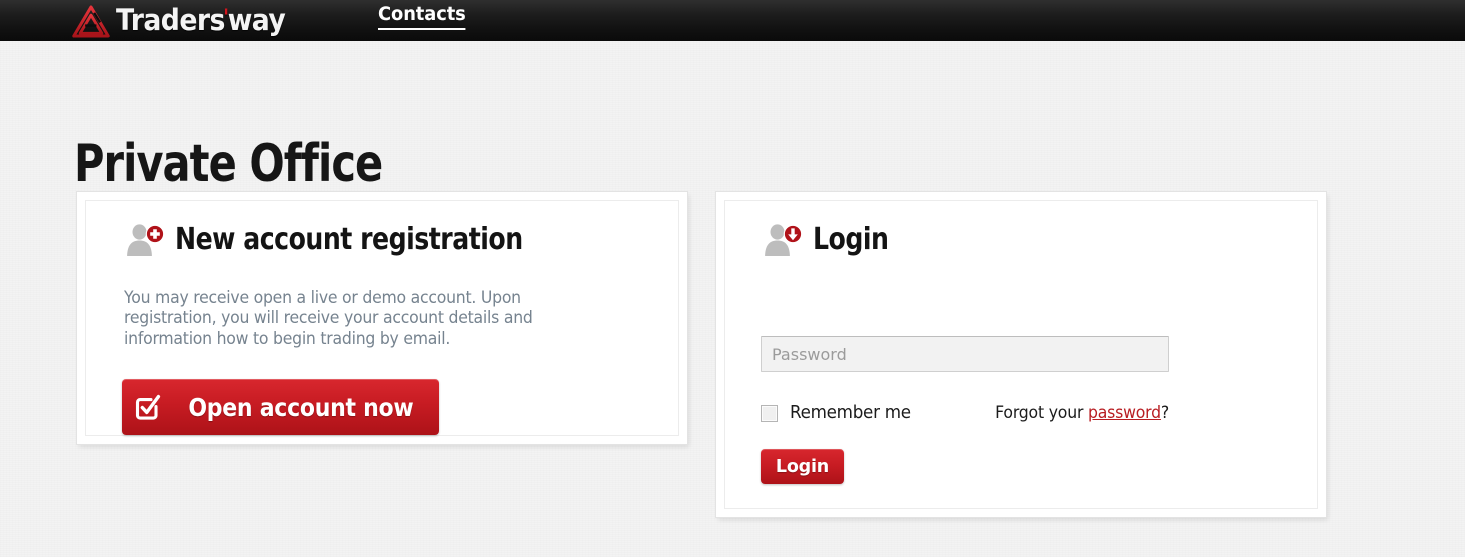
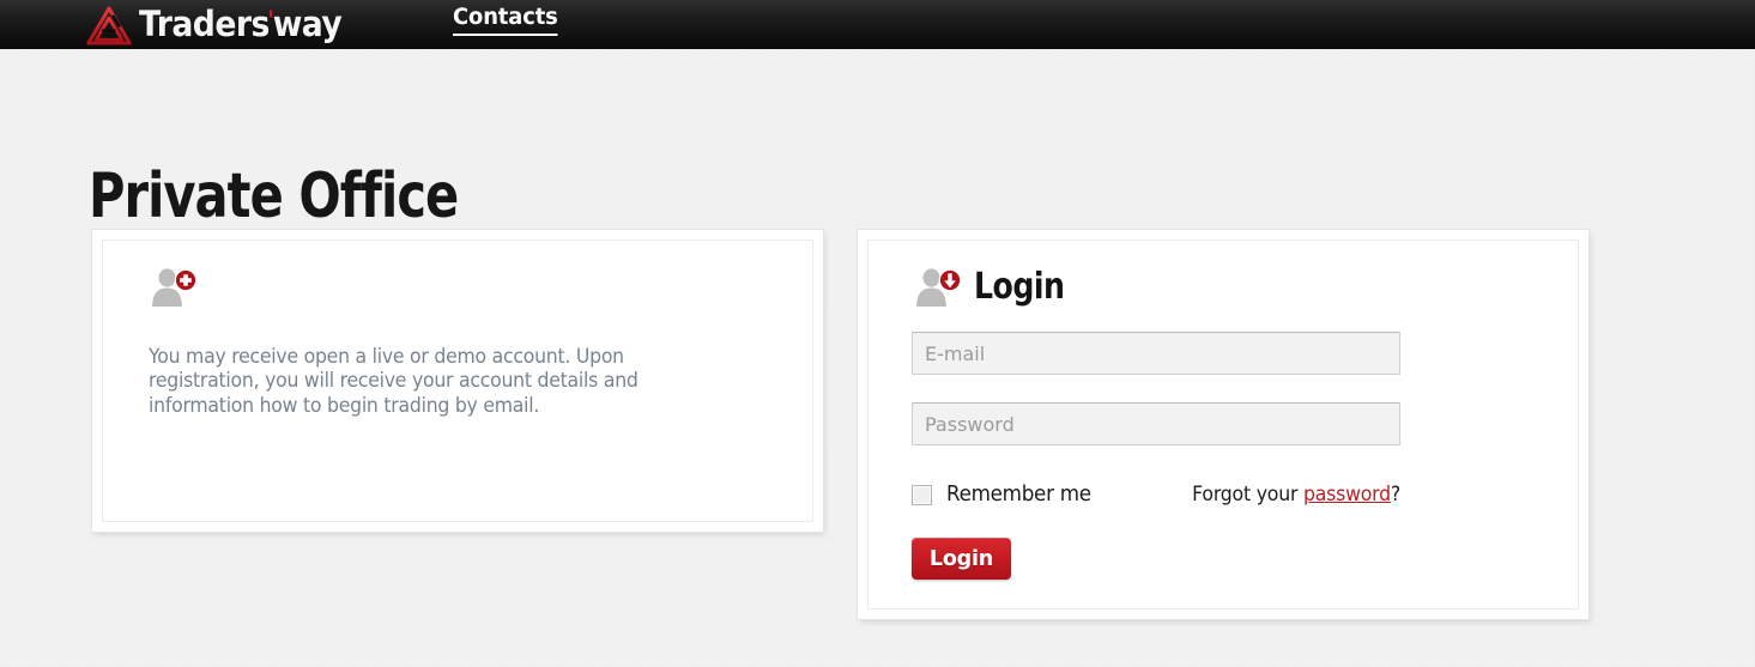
  Traders'way
  Contacts
  Private Office
- New account registration
  You may receive open a live or demo account. Upon registration, you will receive your account details and information how to begin trading by email.
- Open account now
  Login
+ E-mail
  Password
  Remember me
  Forgot your password?
  Login
